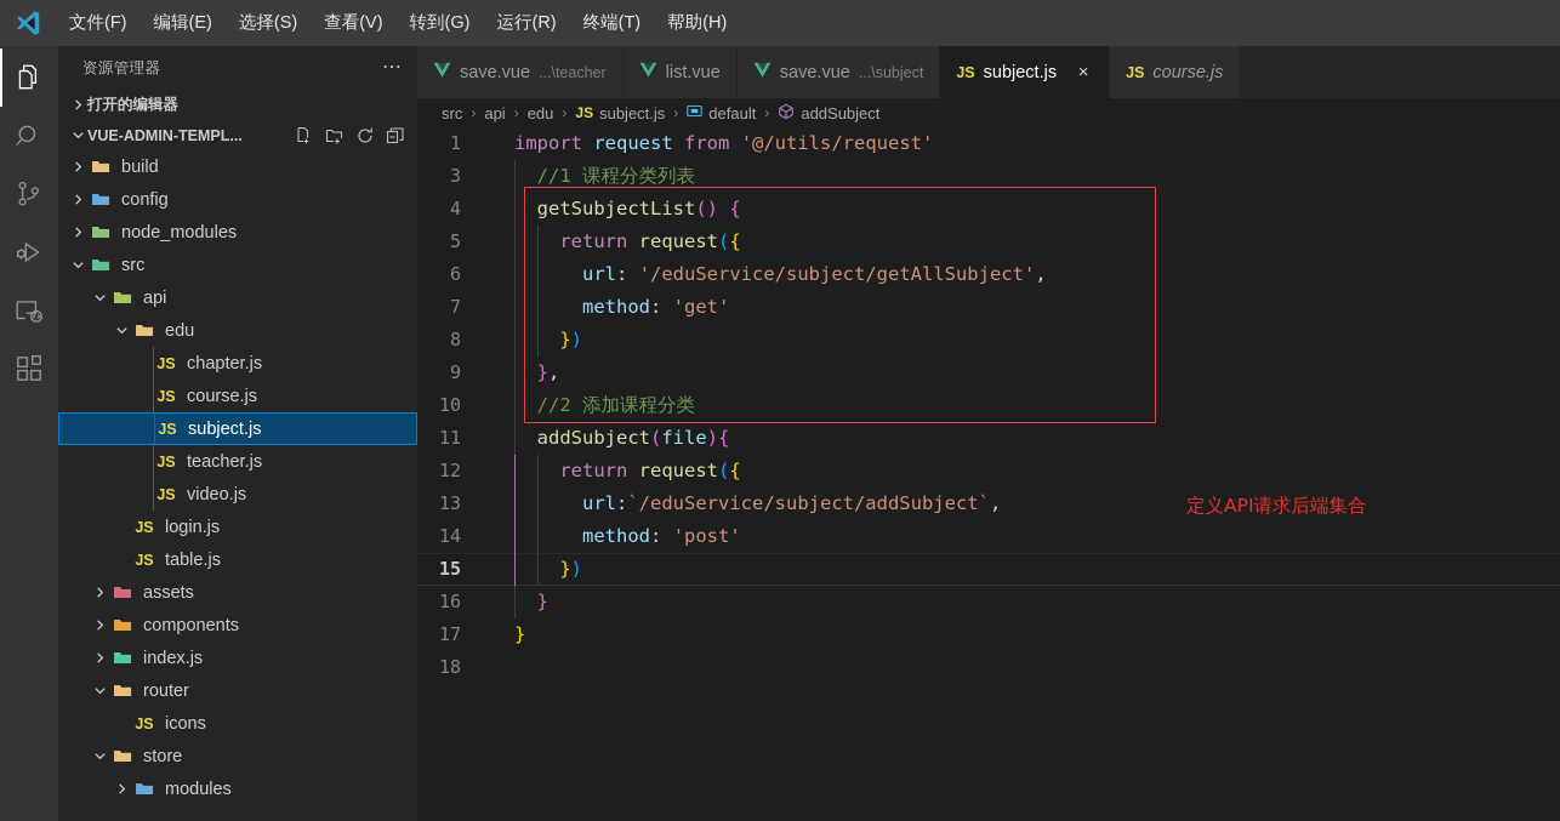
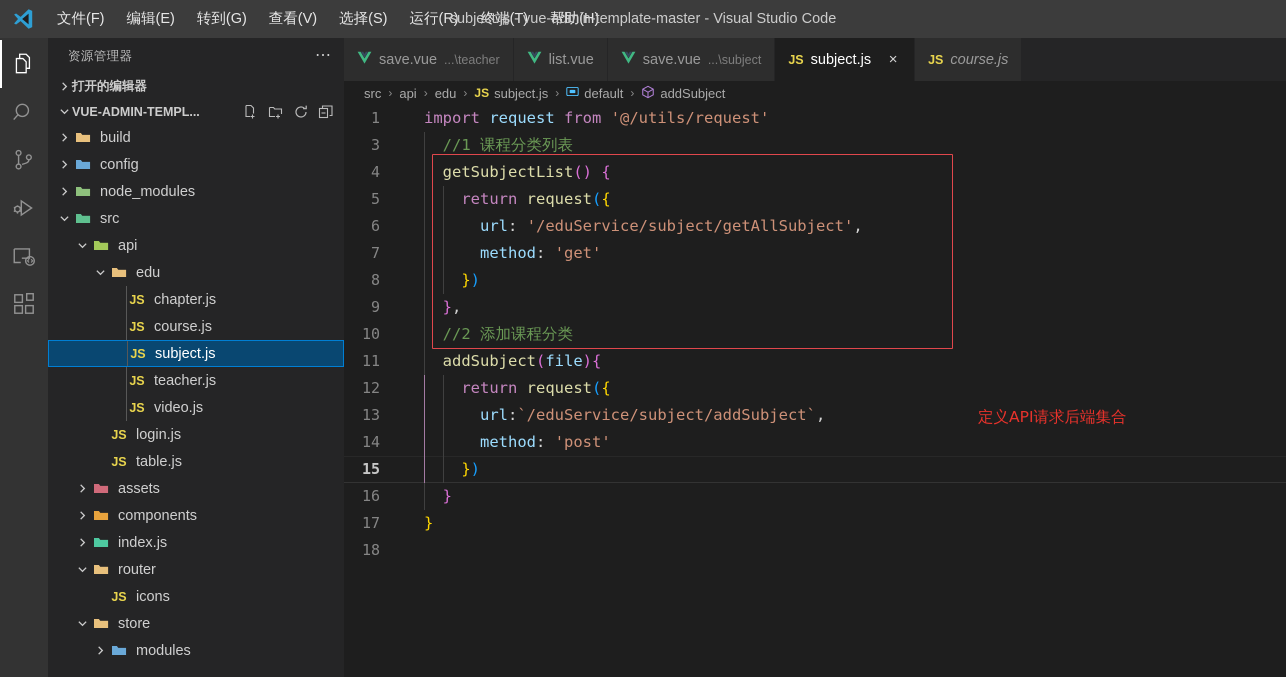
  文件(F)
  编辑(E)
- 选择(S)
+ 转到(G)
  查看(V)
- 转到(G)
+ 选择(S)
  运行(R)
  终端(T)
  帮助(H)
+ subject.js - vue-admin-template-master - Visual Studio Code
  资源管理器
  ⋯
  打开的编辑器
  VUE-ADMIN-TEMPL...
  build
  config
  node_modules
  src
  api
  edu
  JS
  chapter.js
  JS
  course.js
  JS
  subject.js
  JS
  teacher.js
  JS
  video.js
  JS
  login.js
  JS
  table.js
  assets
  components
  index.js
  router
  JS
  icons
  store
  modules
  save.vue
  ...\teacher
  list.vue
  save.vue
  ...\subject
  JS
  subject.js
  ×
  JS
  course.js
  src
  ›
  api
  ›
  edu
  ›
  JS
  subject.js
  ›
  default
  ›
  addSubject
  1
  import request from '@/utils/request'
  3
  //1 课程分类列表
  4
  getSubjectList() {
  5
  return request({
  6
  url: '/eduService/subject/getAllSubject',
  7
  method: 'get'
  8
  })
  9
  },
  10
  //2 添加课程分类
  11
  addSubject(file){
  12
  return request({
  13
  url:`/eduService/subject/addSubject`,
  14
  method: 'post'
  15
  })
  16
  }
  17
  }
  18
  定义API请求后端集合
